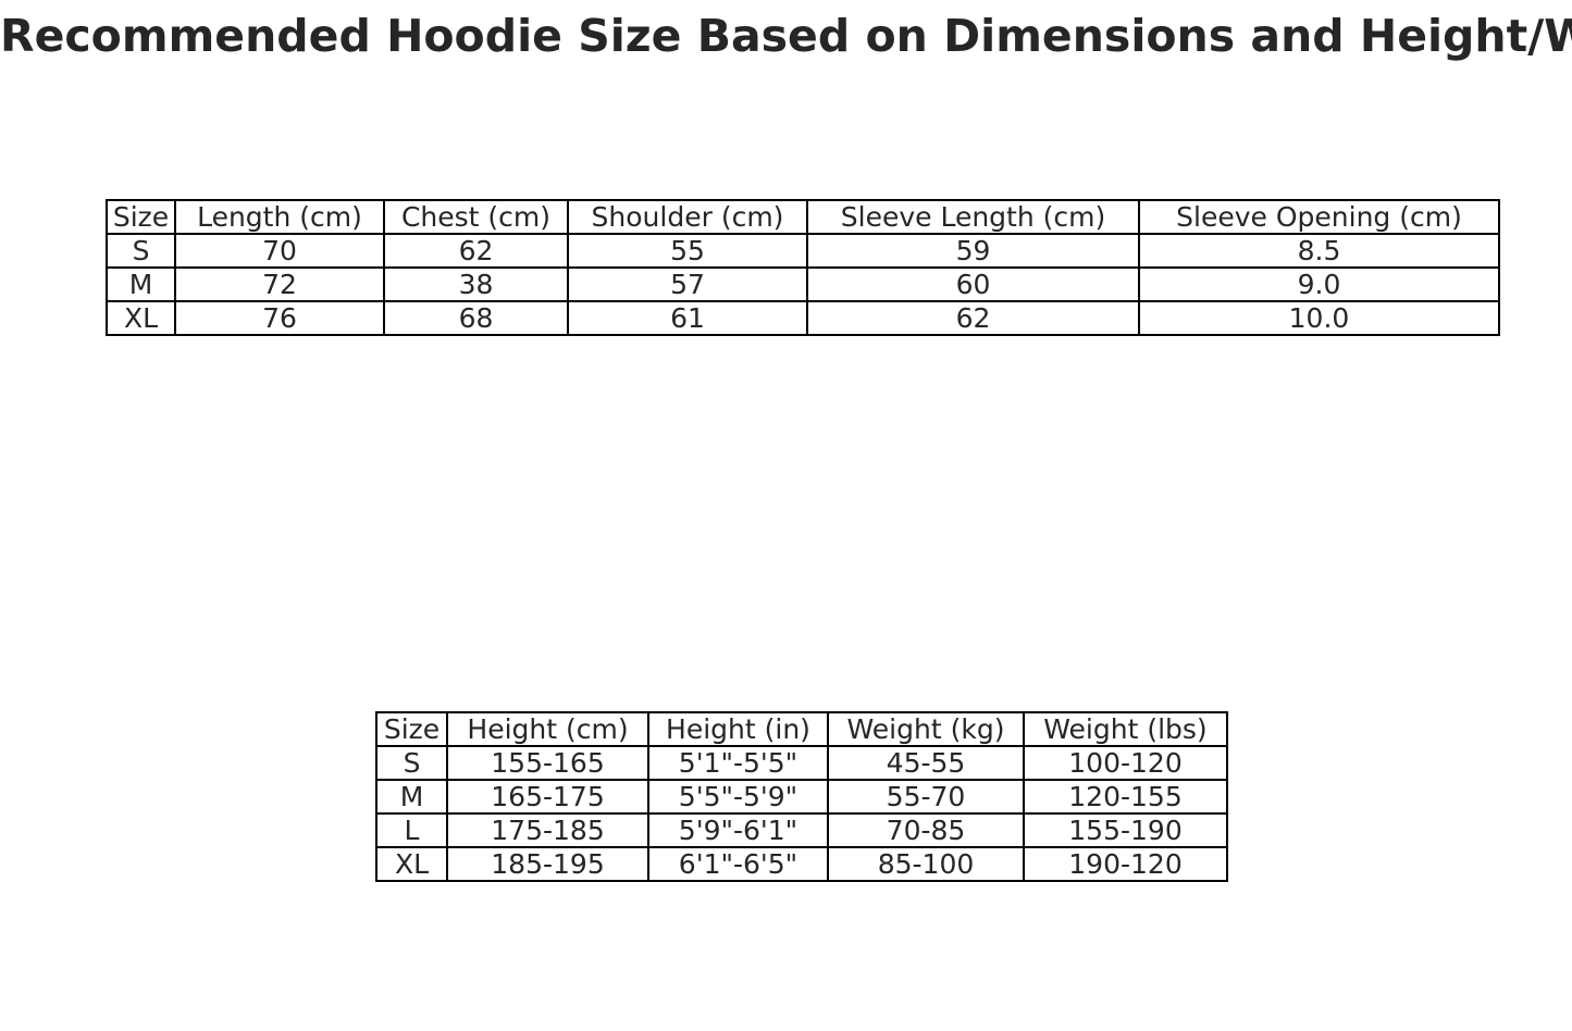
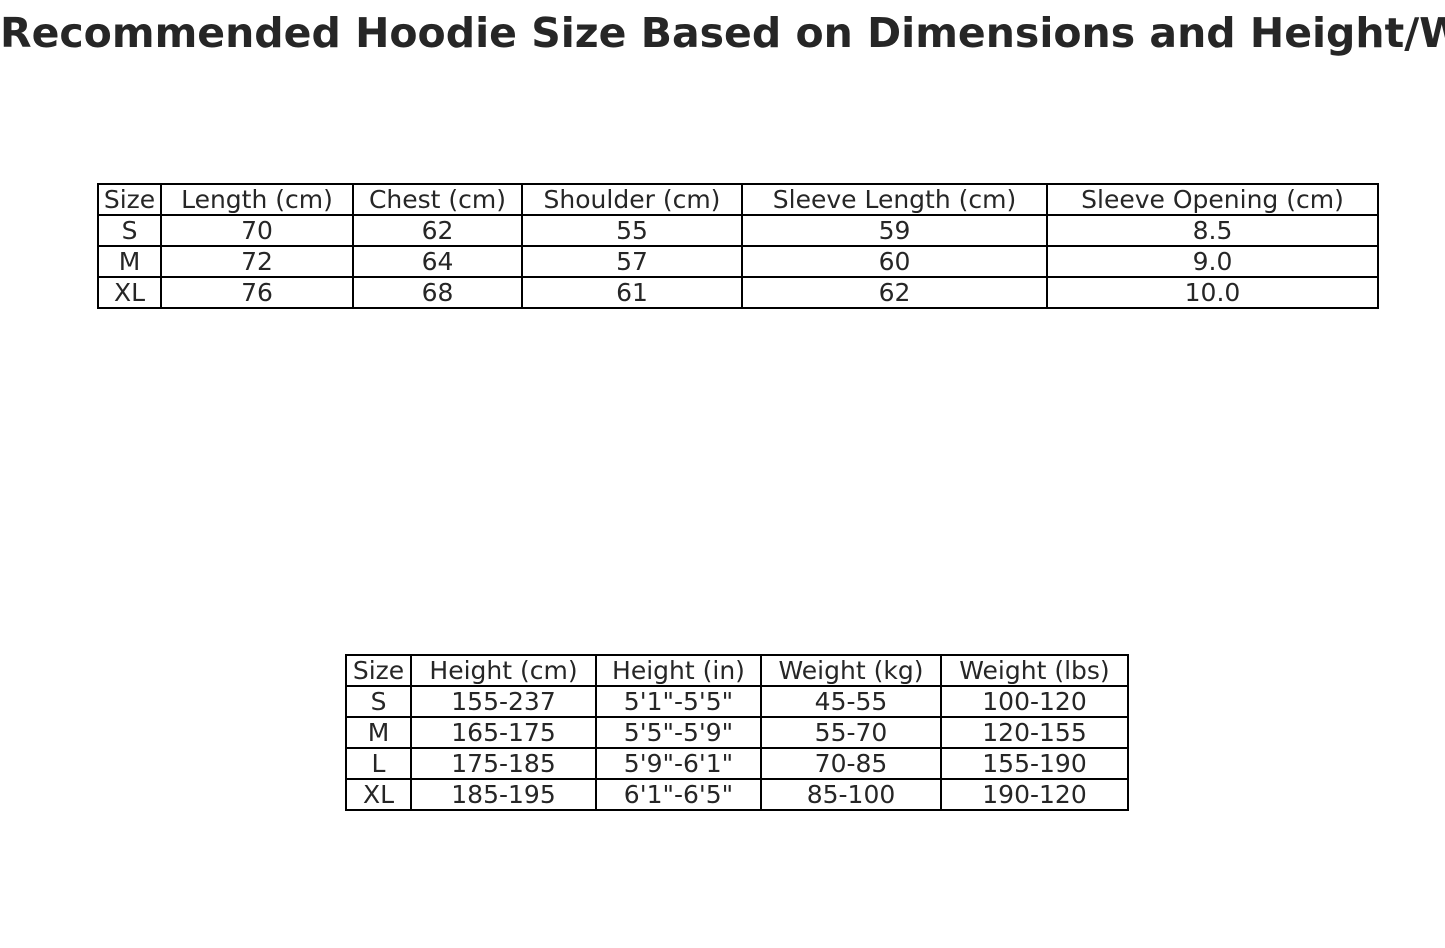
  Recommended Hoodie Size Based on Dimensions and Height/W
  Size	Length (cm)	Chest (cm)	Shoulder (cm)	Sleeve Length (cm)	Sleeve Opening (cm)
  S	70	62	55	59	8.5
- M	72	38	57	60	9.0
+ M	72	64	57	60	9.0
  XL	76	68	61	62	10.0
  Size	Height (cm)	Height (in)	Weight (kg)	Weight (lbs)
- S	155-165	5'1"-5'5"	45-55	100-120
+ S	155-237	5'1"-5'5"	45-55	100-120
  M	165-175	5'5"-5'9"	55-70	120-155
  L	175-185	5'9"-6'1"	70-85	155-190
  XL	185-195	6'1"-6'5"	85-100	190-120
